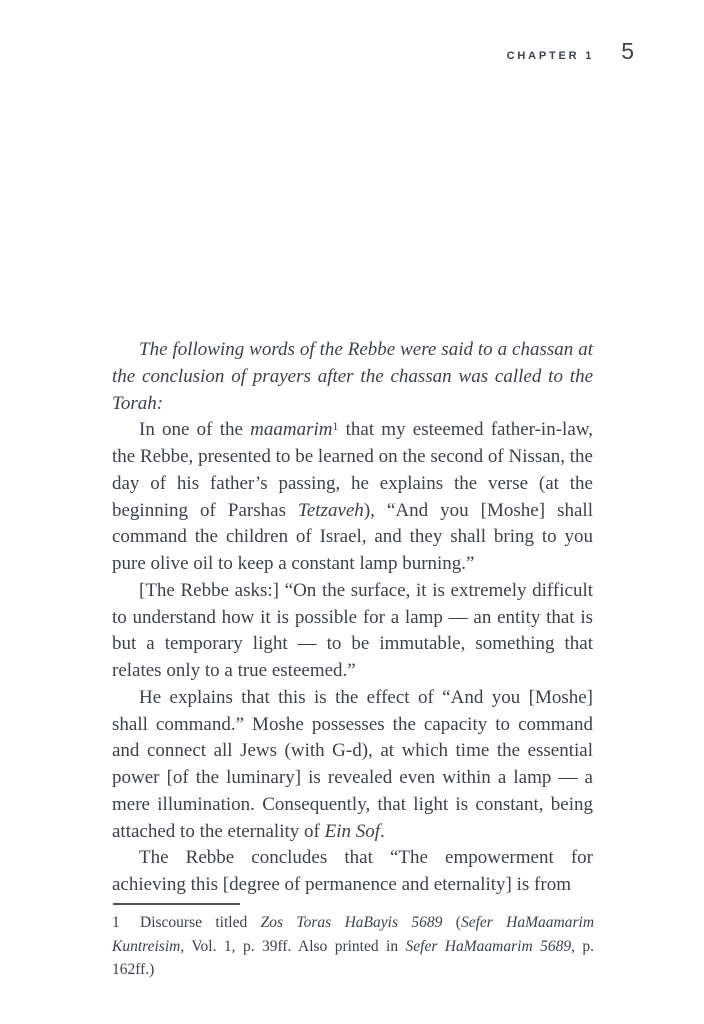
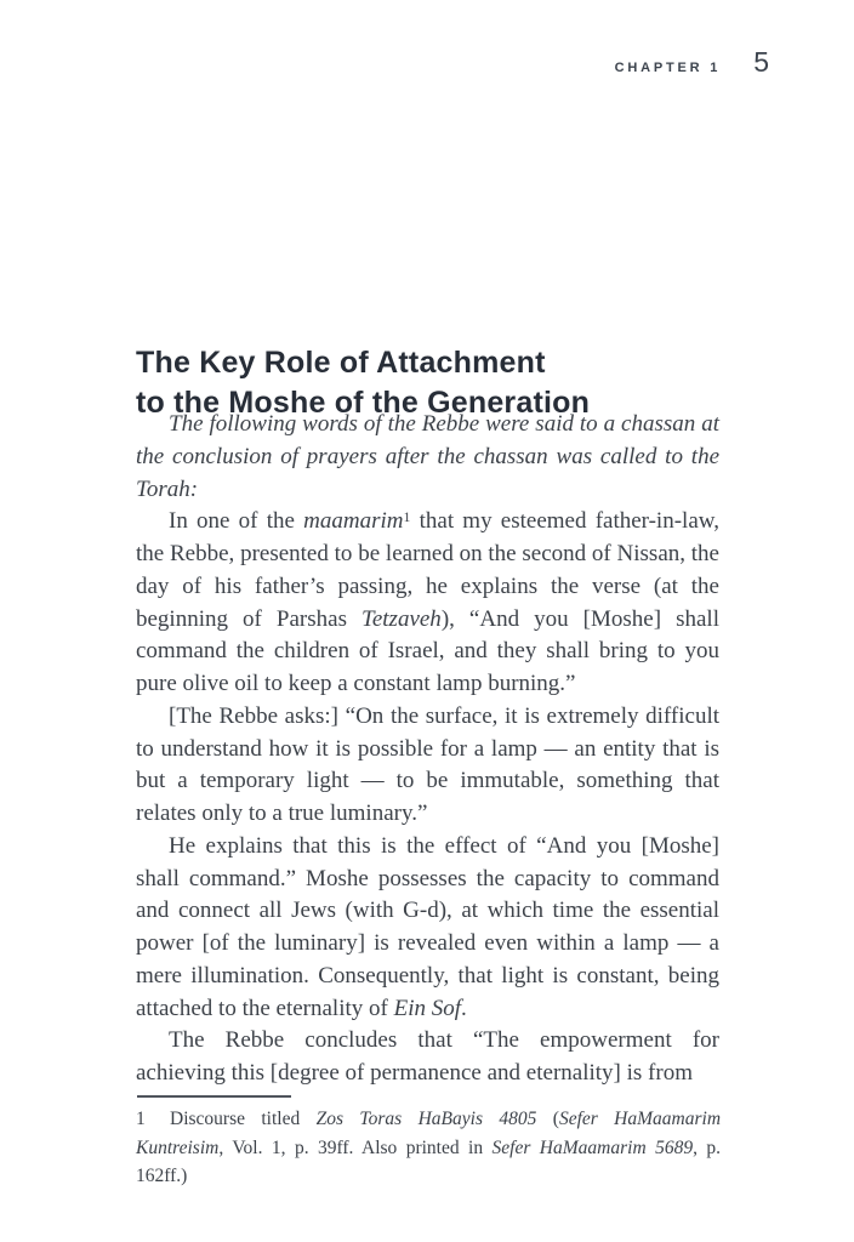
  CHAPTER 1
  5
+ The Key Role of Attachment
+ to the Moshe of the Generation
  The following words of the Rebbe were said to a chassan at the conclusion of prayers after the chassan was called to the Torah:
  In one of the maamarim1 that my esteemed father-in-law, the Rebbe, presented to be learned on the second of Nissan, the day of his father’s passing, he explains the verse (at the beginning of Parshas Tetzaveh), “And you [Moshe] shall command the children of Israel, and they shall bring to you pure olive oil to keep a constant lamp burning.”
- [The Rebbe asks:] “On the surface, it is extremely difficult to understand how it is possible for a lamp — an entity that is but a temporary light — to be immutable, something that relates only to a true esteemed.”
+ [The Rebbe asks:] “On the surface, it is extremely difficult to understand how it is possible for a lamp — an entity that is but a temporary light — to be immutable, something that relates only to a true luminary.”
  He explains that this is the effect of “And you [Moshe] shall command.” Moshe possesses the capacity to command and connect all Jews (with G-d), at which time the essential power [of the luminary] is revealed even within a lamp — a mere illumination. Consequently, that light is constant, being attached to the eternality of Ein Sof.
  The Rebbe concludes that “The empowerment for achieving this [degree of permanence and eternality] is from
- 1 Discourse titled Zos Toras HaBayis 5689 (Sefer HaMaamarim Kuntreisim, Vol. 1, p. 39ff. Also printed in Sefer HaMaamarim 5689, p. 162ff.)
+ 1 Discourse titled Zos Toras HaBayis 4805 (Sefer HaMaamarim Kuntreisim, Vol. 1, p. 39ff. Also printed in Sefer HaMaamarim 5689, p. 162ff.)
